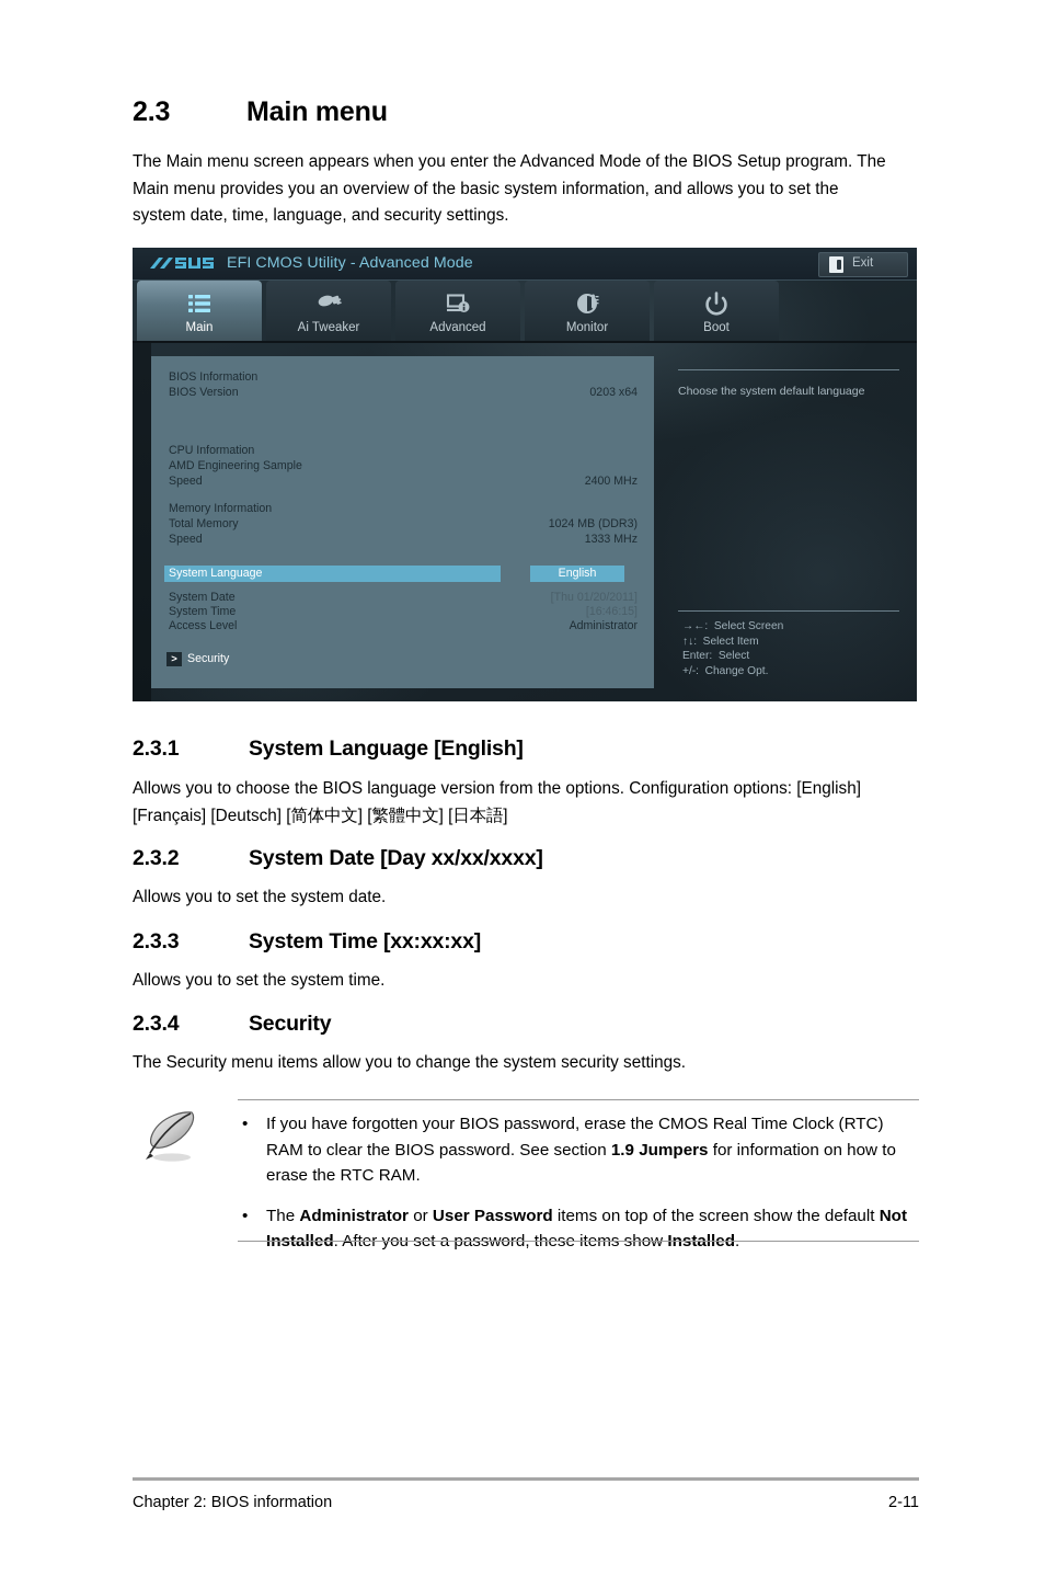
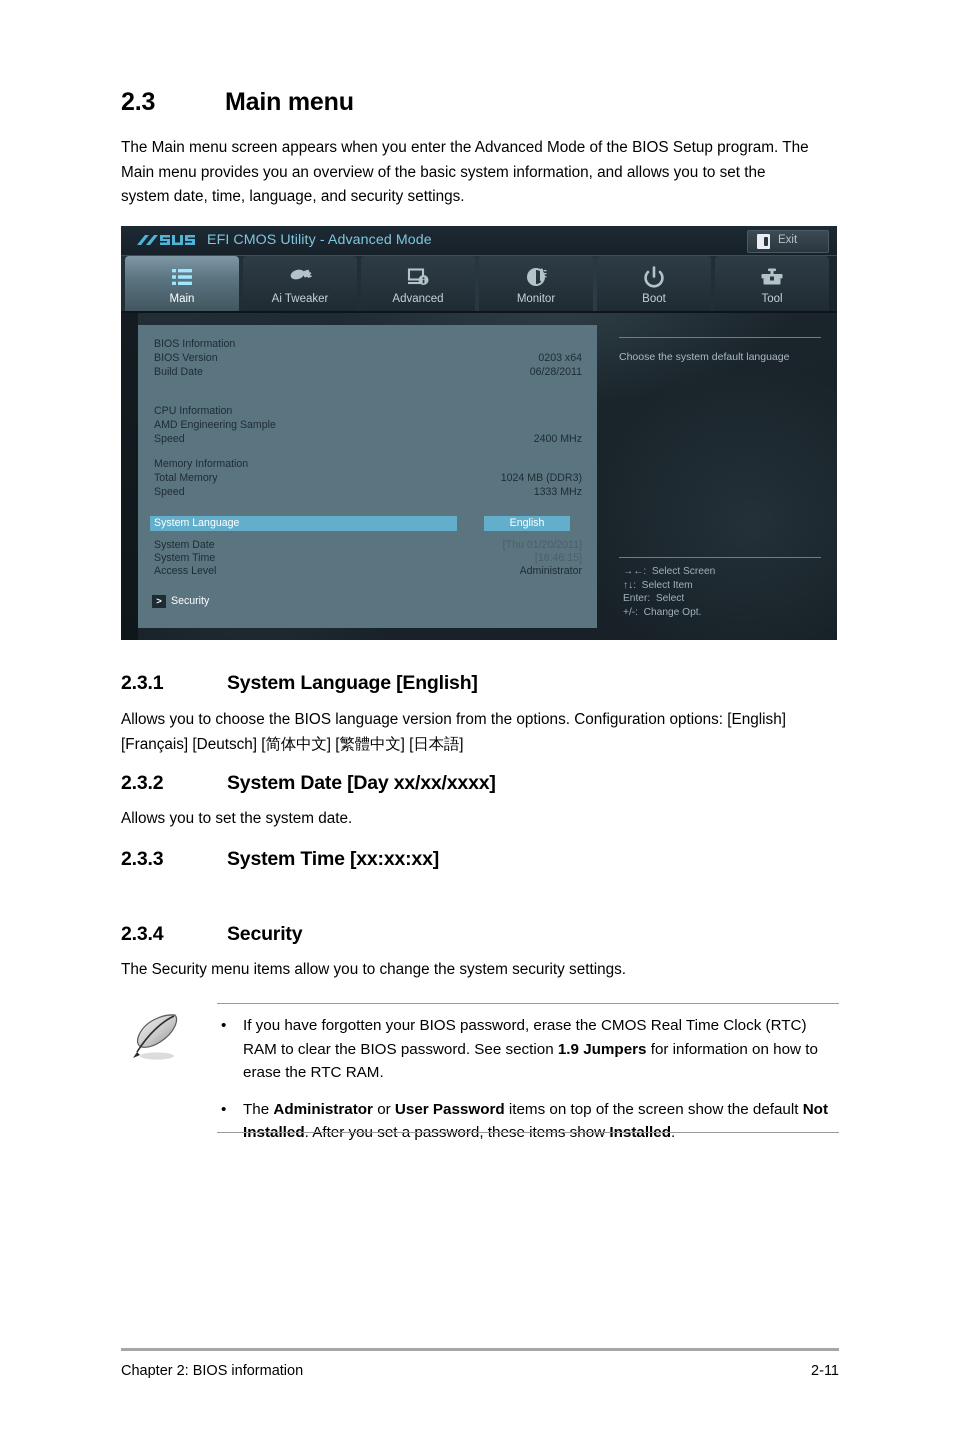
  2.3 Main menu
  The Main menu screen appears when you enter the Advanced Mode of the BIOS Setup program. The Main menu provides you an overview of the basic system information, and allows you to set the system date, time, language, and security settings.
  EFI CMOS Utility - Advanced Mode
  Exit
  Main
  Ai Tweaker
  Advanced
  Monitor
  Boot
+ Tool
  BIOS Information
  BIOS Version
  0203 x64
+ Build Date
+ 06/28/2011
  CPU Information
  AMD Engineering Sample
  Speed
  2400 MHz
  Memory Information
  Total Memory
  1024 MB (DDR3)
  Speed
  1333 MHz
  System Language
  English
  System Date
  System Time
  Access Level
  Administrator
  >
  Security
  Choose the system default language
  →←: Select Screen
  ↑↓: Select Item
  Enter: Select
  +/-: Change Opt.
  2.3.1 System Language [English]
  Allows you to choose the BIOS language version from the options. Configuration options: [English] [Français] [Deutsch] [简体中文] [繁體中文] [日本語]
  2.3.2 System Date [Day xx/xx/xxxx]
  Allows you to set the system date.
  2.3.3 System Time [xx:xx:xx]
- Allows you to set the system time.
  2.3.4 Security
  The Security menu items allow you to change the system security settings.
  •
  If you have forgotten your BIOS password, erase the CMOS Real Time Clock (RTC) RAM to clear the BIOS password. See section 1.9 Jumpers for information on how to erase the RTC RAM.
  •
  Chapter 2: BIOS information
  2-11
